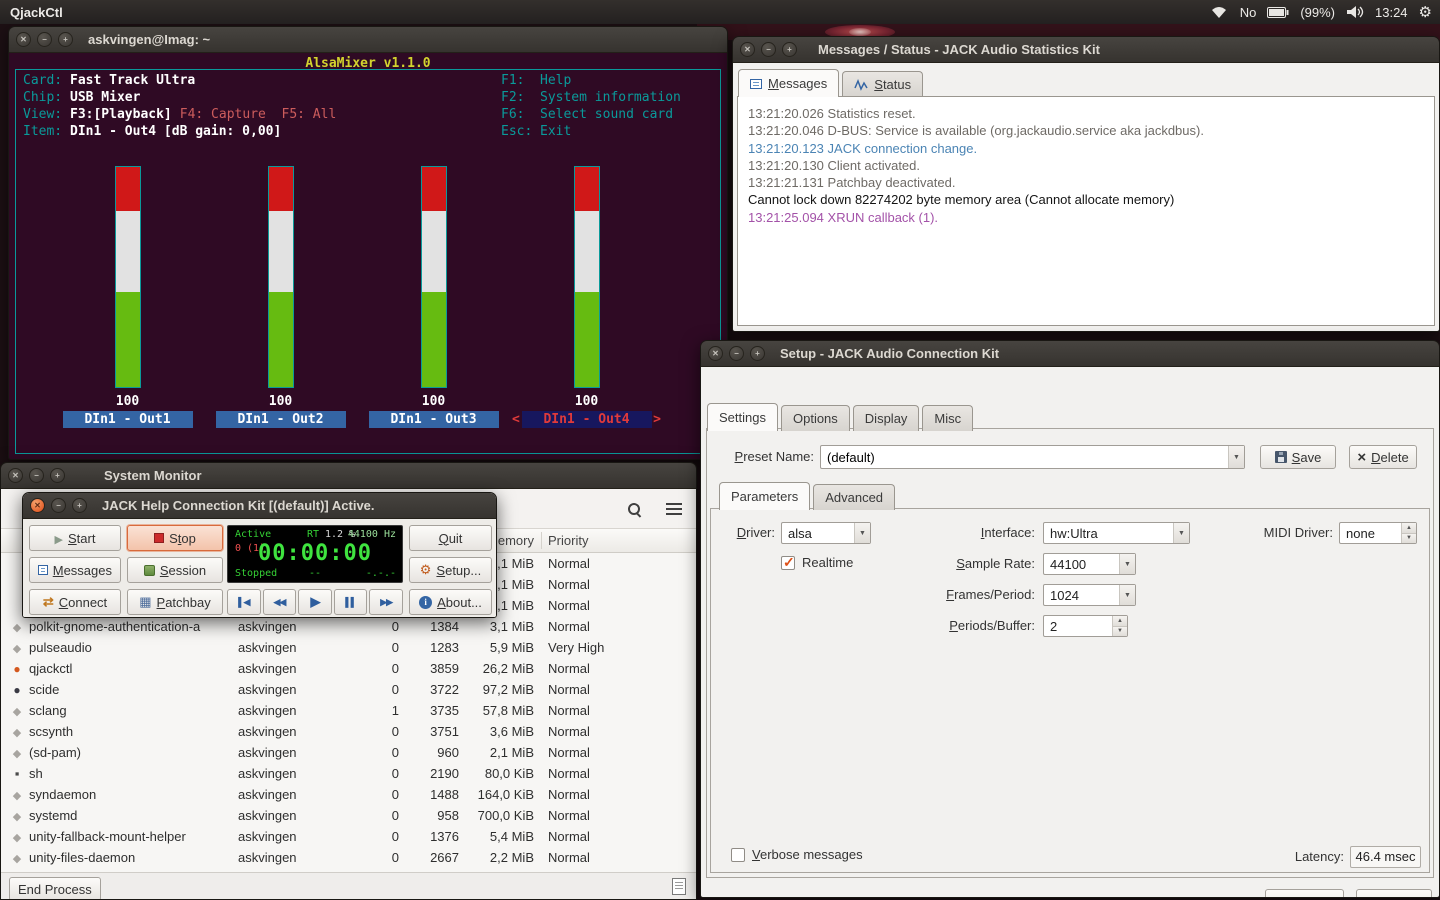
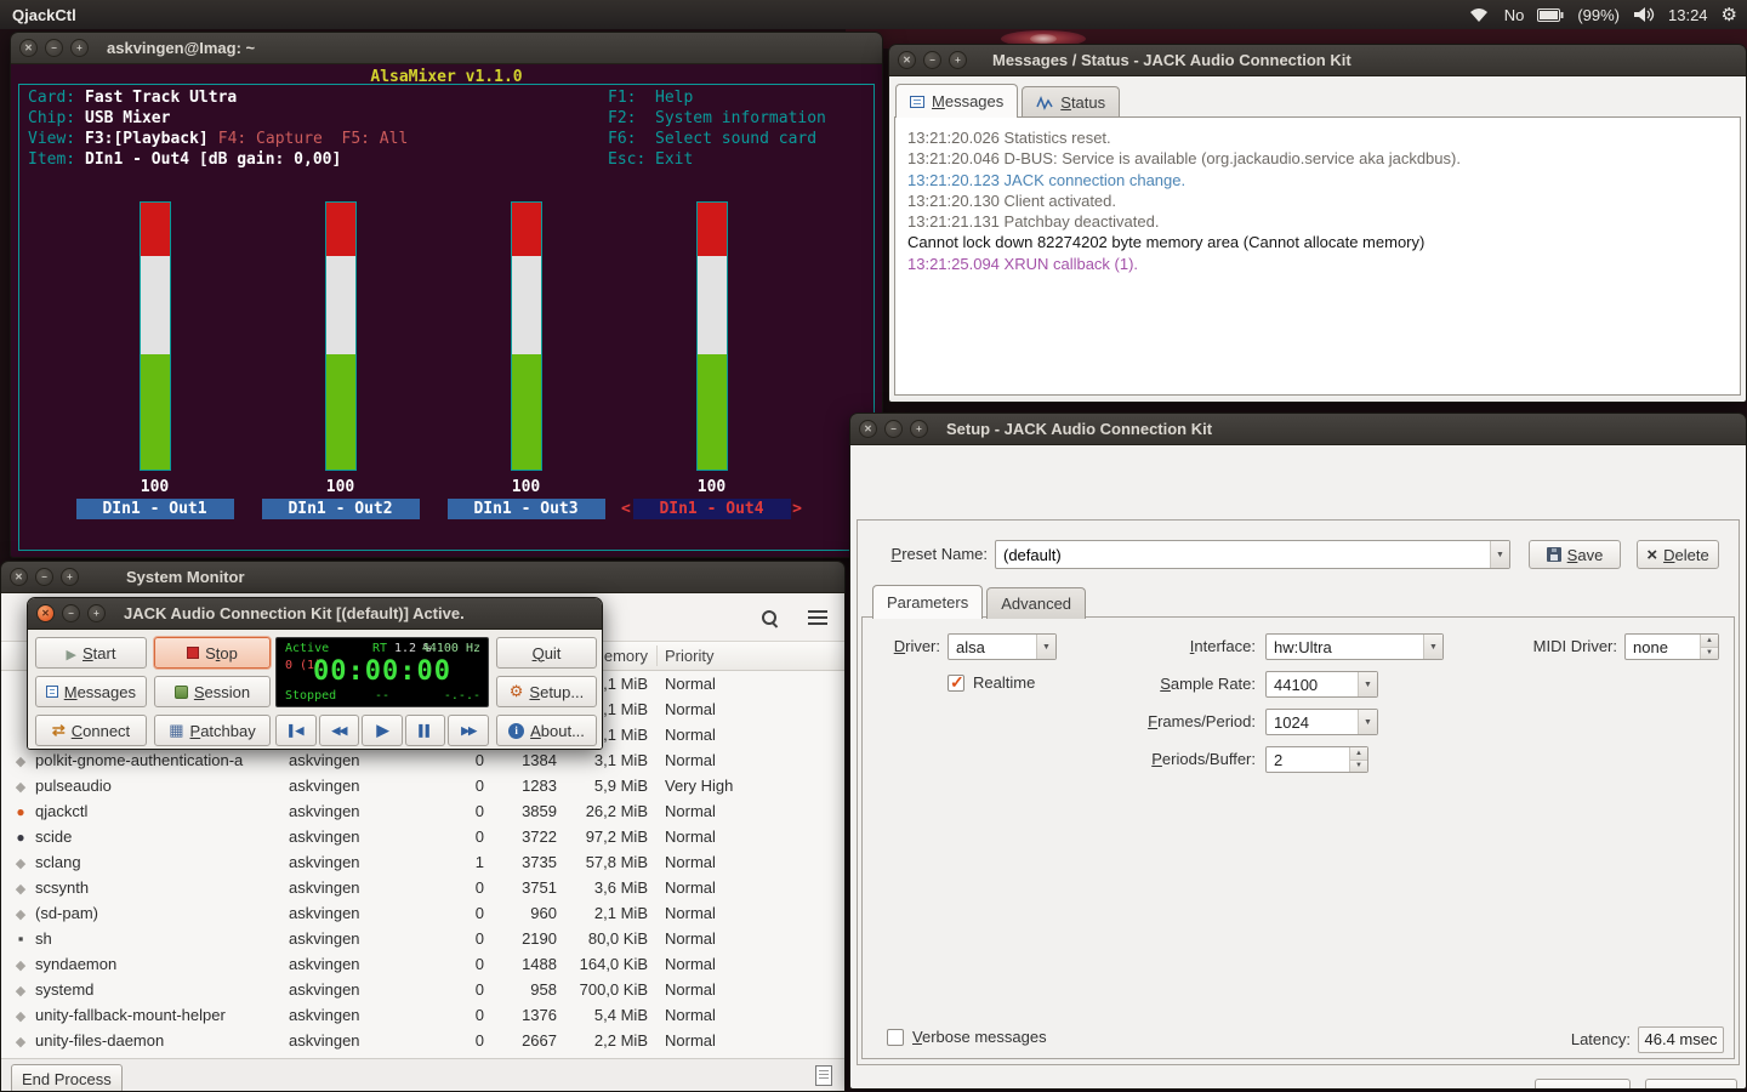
  QjackCtl
  No
  (99%)
  13:24
  ⚙
  askvingen@Imag: ~
  AlsaMixer v1.1.0
  Card: Fast Track Ultra
  Chip: USB Mixer
  View: F3:[Playback] F4: Capture F5: All
  Item: DIn1 - Out4 [dB gain: 0,00]
  F1: Help
  F2: System information
  F6: Select sound card
  Esc: Exit
  100
  DIn1 - Out1
  100
  DIn1 - Out2
  100
  DIn1 - Out3
  100
  DIn1 - Out4
  <
  >
- Messages / Status - JACK Audio Statistics Kit
+ Messages / Status - JACK Audio Connection Kit
  Messages
  Status
  13:21:20.026 Statistics reset.
  13:21:20.046 D-BUS: Service is available (org.jackaudio.service aka jackdbus).
  13:21:20.123 JACK connection change.
  13:21:20.130 Client activated.
  13:21:21.131 Patchbay deactivated.
  Cannot lock down 82274202 byte memory area (Cannot allocate memory)
  13:21:25.094 XRUN callback (1).
  System Monitor
  emory
  Priority
  ,1 MiB
  Normal
  ,1 MiB
  Normal
  ,1 MiB
  Normal
  polkit-gnome-authentication-a
  askvingen
  0
  1384
  3,1 MiB
  Normal
  pulseaudio
  askvingen
  0
  1283
  5,9 MiB
  Very High
  qjackctl
  askvingen
  0
  3859
  26,2 MiB
  Normal
  scide
  askvingen
  0
  3722
  97,2 MiB
  Normal
  sclang
  askvingen
  1
  3735
  57,8 MiB
  Normal
  scsynth
  askvingen
  0
  3751
  3,6 MiB
  Normal
  (sd-pam)
  askvingen
  0
  960
  2,1 MiB
  Normal
  sh
  askvingen
  0
  2190
  80,0 KiB
  Normal
  syndaemon
  askvingen
  0
  1488
  164,0 KiB
  Normal
  systemd
  askvingen
  0
  958
  700,0 KiB
  Normal
  unity-fallback-mount-helper
  askvingen
  0
  1376
  5,4 MiB
  Normal
  unity-files-daemon
  askvingen
  0
  2667
  2,2 MiB
  Normal
  End Process
- JACK Help Connection Kit [(default)] Active.
+ JACK Audio Connection Kit [(default)] Active.
  Start
  Stop
  Quit
  Messages
  Session
  Setup...
  Connect
  Patchbay
  About...
  Active
  RT
  1.2 %
  44100 Hz
  0 (1)
  00:00:00
  Stopped
  --
  -.-.-
  ▌◀
  ◀◀
  ▶
  ▌▌
  ▶▶
  Setup - JACK Audio Connection Kit
- Settings
- Options
- Display
- Misc
  Preset Name:
  (default)
  Save
  Delete
  Parameters
  Advanced
  Driver:
  alsa
  Interface:
  hw:Ultra
  MIDI Driver:
  none
  Realtime
  Sample Rate:
  44100
  Frames/Period:
  1024
  Periods/Buffer:
  2
  Verbose messages
  Latency:
  46.4 msec
